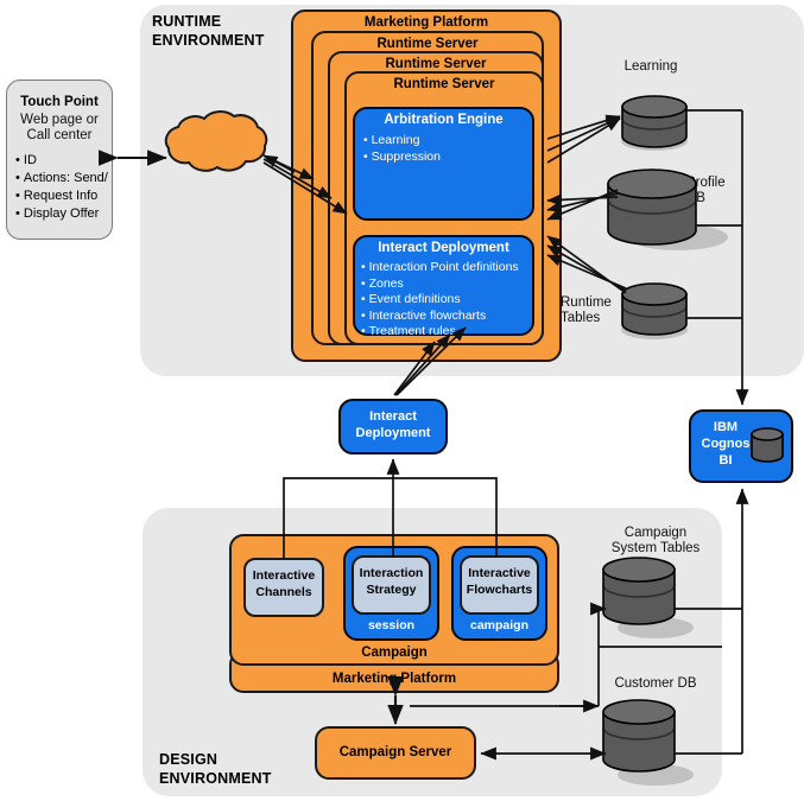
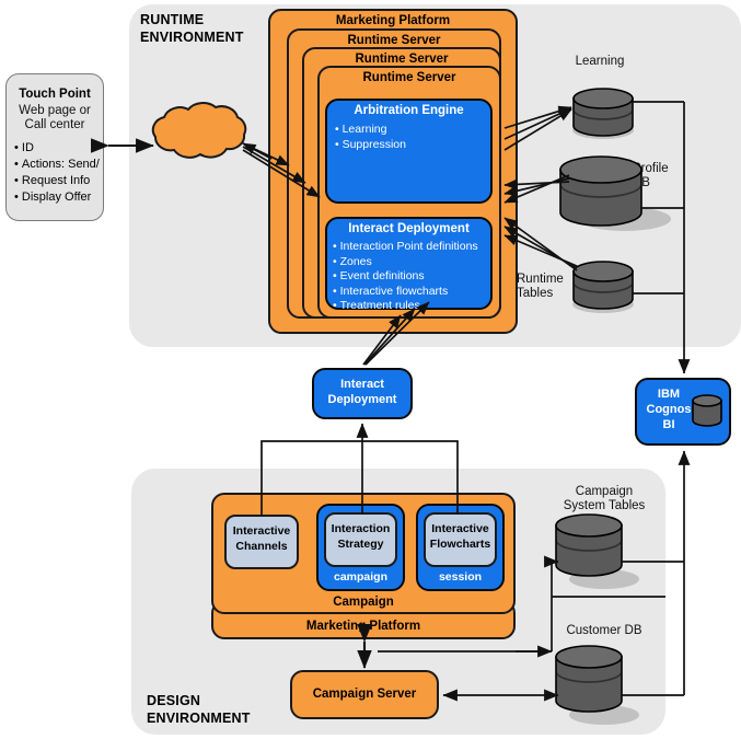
  RUNTIME
  ENVIRONMENT
  Touch Point
  Web page or
  Call center
  • ID
  • Actions: Send/
  • Request Info
  • Display Offer
  Marketing Platform
  Runtime Server
  Runtime Server
  Runtime Server
  Arbitration Engine
  • Learning
  • Suppression
  Interact Deployment
  • Interaction Point definitions
  • Zones
  • Event definitions
  • Interactive flowcharts
  • Treatment rules
  Learning
  rofile
  Runtime
  Tables
  Interact
  Deployment
  IBM
  Cognos
  BI
  DESIGN
  ENVIRONMENT
  Marketing Platform
  Campaign
  Interactive
  Channels
  Interaction
  Strategy
- session
+ campaign
  Interactive
  Flowcharts
- campaign
+ session
  Campaign Server
  Campaign
  System Tables
  Customer DB
